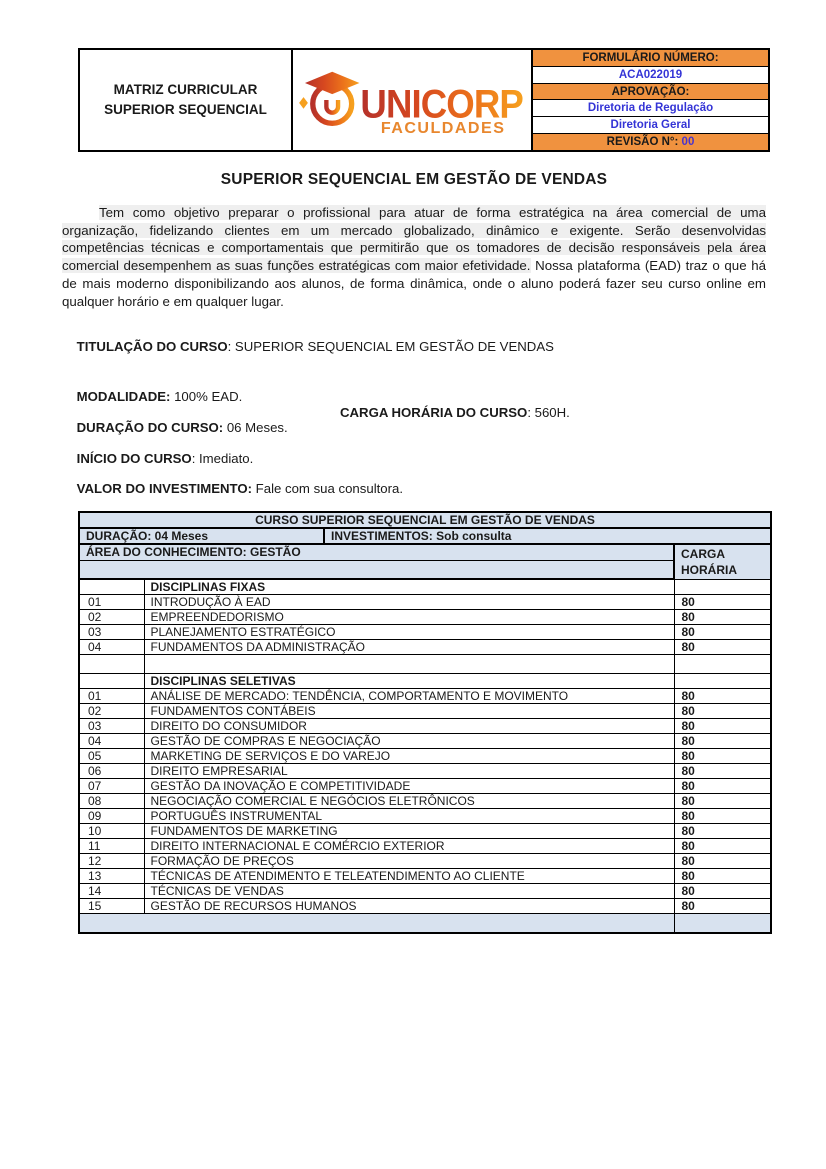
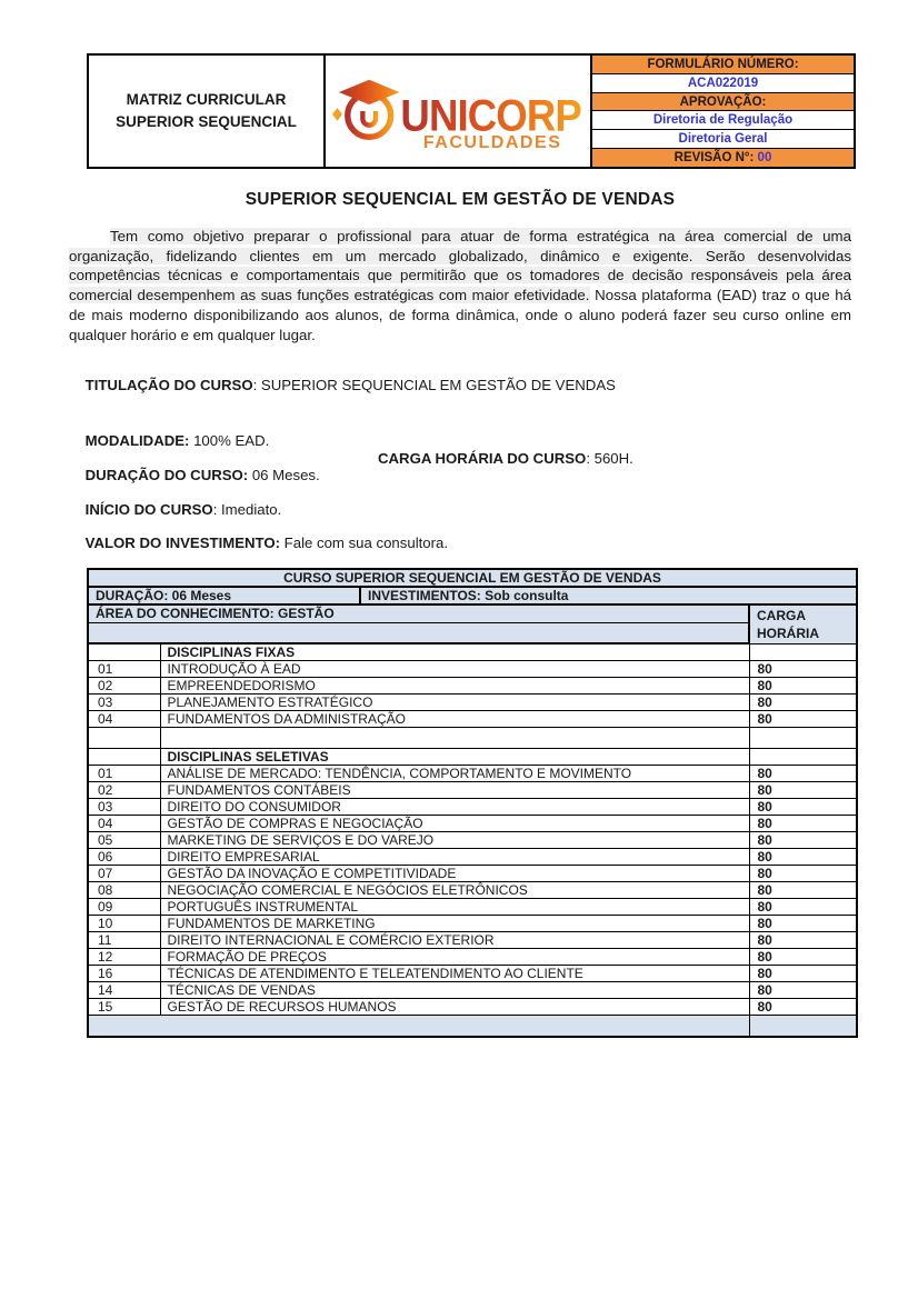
  MATRIZ CURRICULAR
  SUPERIOR SEQUENCIAL
  UNICORP
  FACULDADES
  FORMULÁRIO NÚMERO:
  ACA022019
  APROVAÇÃO:
  Diretoria de Regulação
  Diretoria Geral
  REVISÃO N°:
  00
  SUPERIOR SEQUENCIAL EM GESTÃO DE VENDAS
  Tem como objetivo preparar o profissional para atuar de forma estratégica na área comercial de uma organização, fidelizando clientes em um mercado globalizado, dinâmico e exigente. Serão desenvolvidas competências técnicas e comportamentais que permitirão que os tomadores de decisão responsáveis pela área comercial desempenhem as suas funções estratégicas com maior efetividade. Nossa plataforma (EAD) traz o que há de mais moderno disponibilizando aos alunos, de forma dinâmica, onde o aluno poderá fazer seu curso online em qualquer horário e em qualquer lugar.
  TITULAÇÃO DO CURSO: SUPERIOR SEQUENCIAL EM GESTÃO DE VENDAS
  MODALIDADE: 100% EAD.
  DURAÇÃO DO CURSO: 06 Meses.
  CARGA HORÁRIA DO CURSO: 560H.
  INÍCIO DO CURSO: Imediato.
  VALOR DO INVESTIMENTO: Fale com sua consultora.
  CURSO SUPERIOR SEQUENCIAL EM GESTÃO DE VENDAS
- DURAÇÃO: 04 Meses	INVESTIMENTOS: Sob consulta
+ DURAÇÃO: 06 Meses	INVESTIMENTOS: Sob consulta
  ÁREA DO CONHECIMENTO: GESTÃO	CARGA HORÁRIA
  	DISCIPLINAS FIXAS
  01	INTRODUÇÃO À EAD	80
  02	EMPREENDEDORISMO	80
  03	PLANEJAMENTO ESTRATÉGICO	80
  04	FUNDAMENTOS DA ADMINISTRAÇÃO	80
  	DISCIPLINAS SELETIVAS
  01	ANÁLISE DE MERCADO: TENDÊNCIA, COMPORTAMENTO E MOVIMENTO	80
  02	FUNDAMENTOS CONTÁBEIS	80
  03	DIREITO DO CONSUMIDOR	80
  04	GESTÃO DE COMPRAS E NEGOCIAÇÃO	80
  05	MARKETING DE SERVIÇOS E DO VAREJO	80
  06	DIREITO EMPRESARIAL	80
  07	GESTÃO DA INOVAÇÃO E COMPETITIVIDADE	80
  08	NEGOCIAÇÃO COMERCIAL E NEGÓCIOS ELETRÔNICOS	80
  09	PORTUGUÊS INSTRUMENTAL	80
  10	FUNDAMENTOS DE MARKETING	80
  11	DIREITO INTERNACIONAL E COMÉRCIO EXTERIOR	80
  12	FORMAÇÃO DE PREÇOS	80
- 13	TÉCNICAS DE ATENDIMENTO E TELEATENDIMENTO AO CLIENTE	80
+ 16	TÉCNICAS DE ATENDIMENTO E TELEATENDIMENTO AO CLIENTE	80
  14	TÉCNICAS DE VENDAS	80
  15	GESTÃO DE RECURSOS HUMANOS	80
